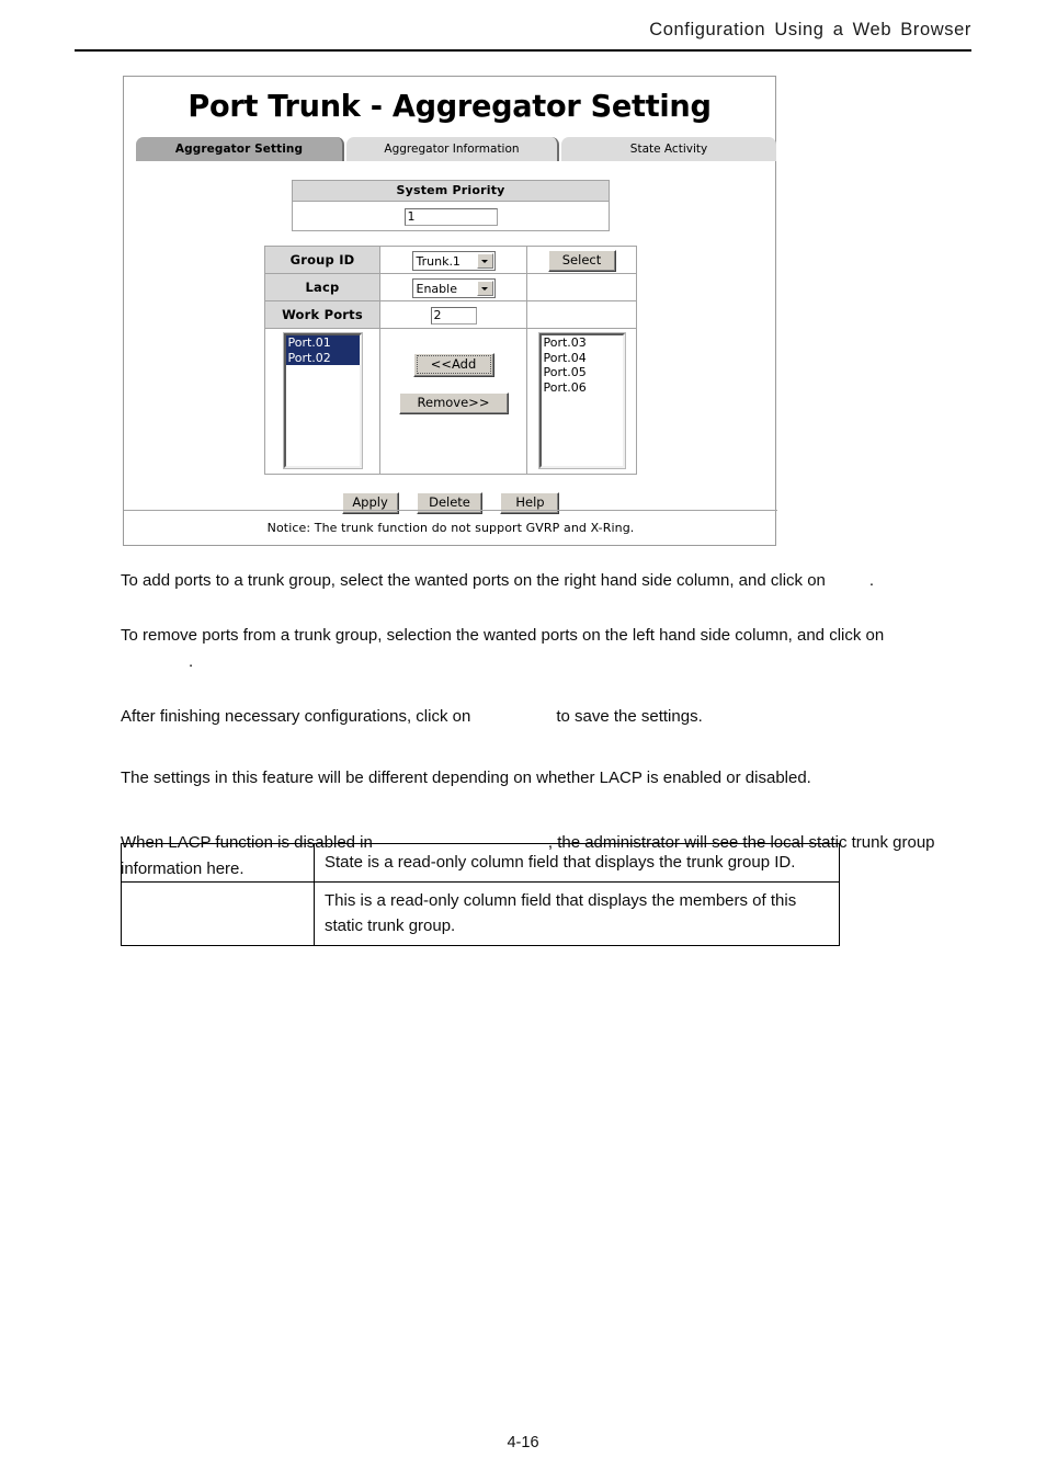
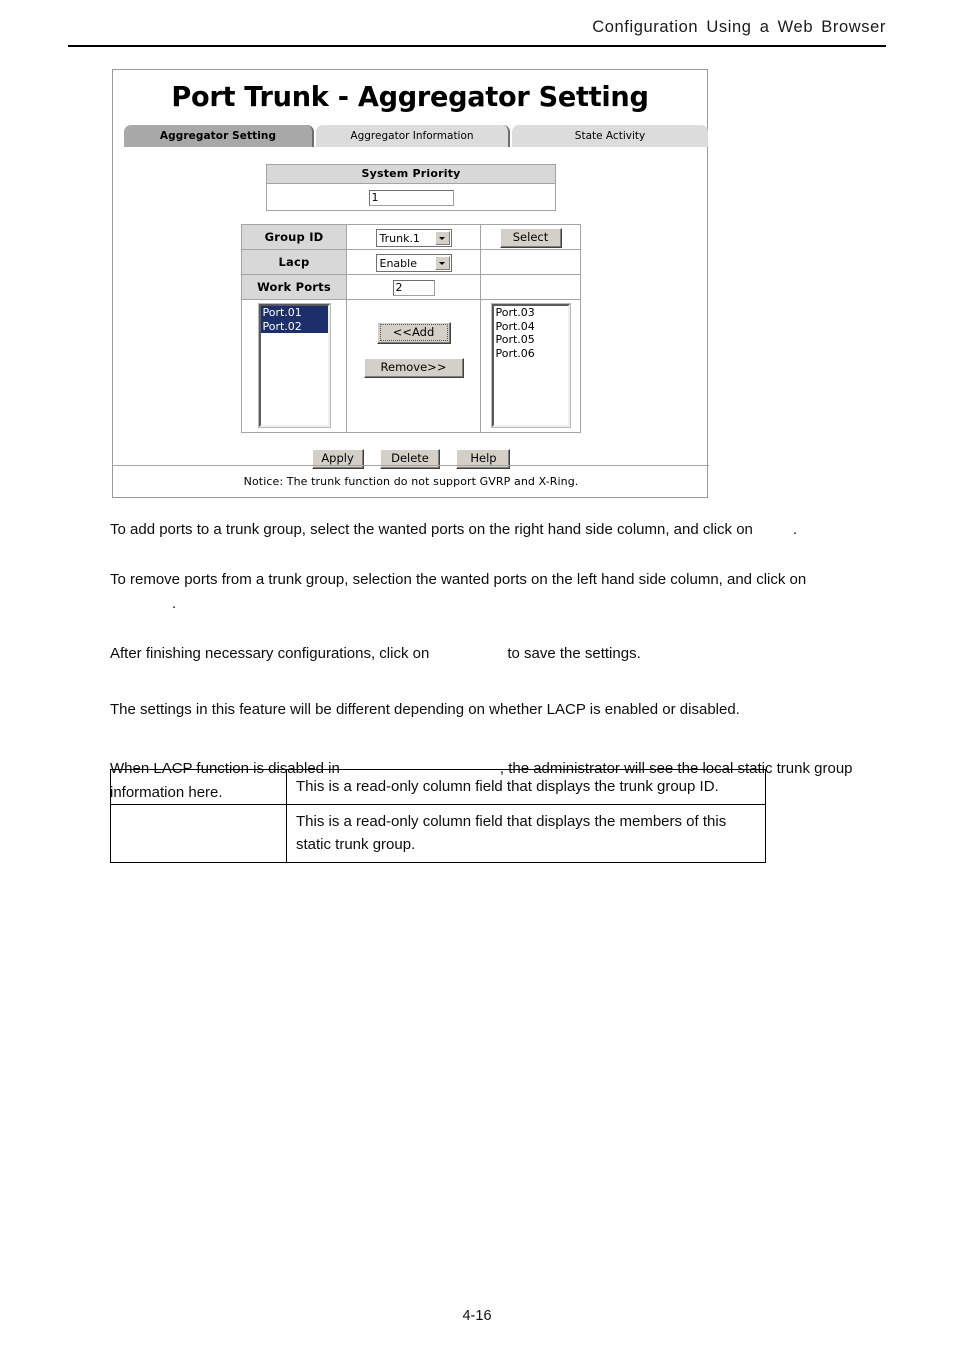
  Configuration Using a Web Browser
  Port Trunk - Aggregator Setting
  Aggregator Setting
  Aggregator Information
  State Activity
  System Priority
  1
  Group ID	Trunk.1	Select
  Lacp	Enable
  Work Ports	2
  Port.01 Port.02	<<Add Remove>>	Port.03 Port.04 Port.05 Port.06
  Apply Delete Help
  Notice: The trunk function do not support GVRP and X-Ring.
  To add ports to a trunk group, select the wanted ports on the right hand side column, and click on .
  To remove ports from a trunk group, selection the wanted ports on the left hand side column, and click on
  .
  After finishing necessary configurations, click on to save the settings.
  The settings in this feature will be different depending on whether LACP is enabled or disabled.
  When LACP function is disabled in , the administrator will see the local static trunk group information here.
- 	State is a read-only column field that displays the trunk group ID.
+ 	This is a read-only column field that displays the trunk group ID.
  	This is a read-only column field that displays the members of this static trunk group.
  4-16
